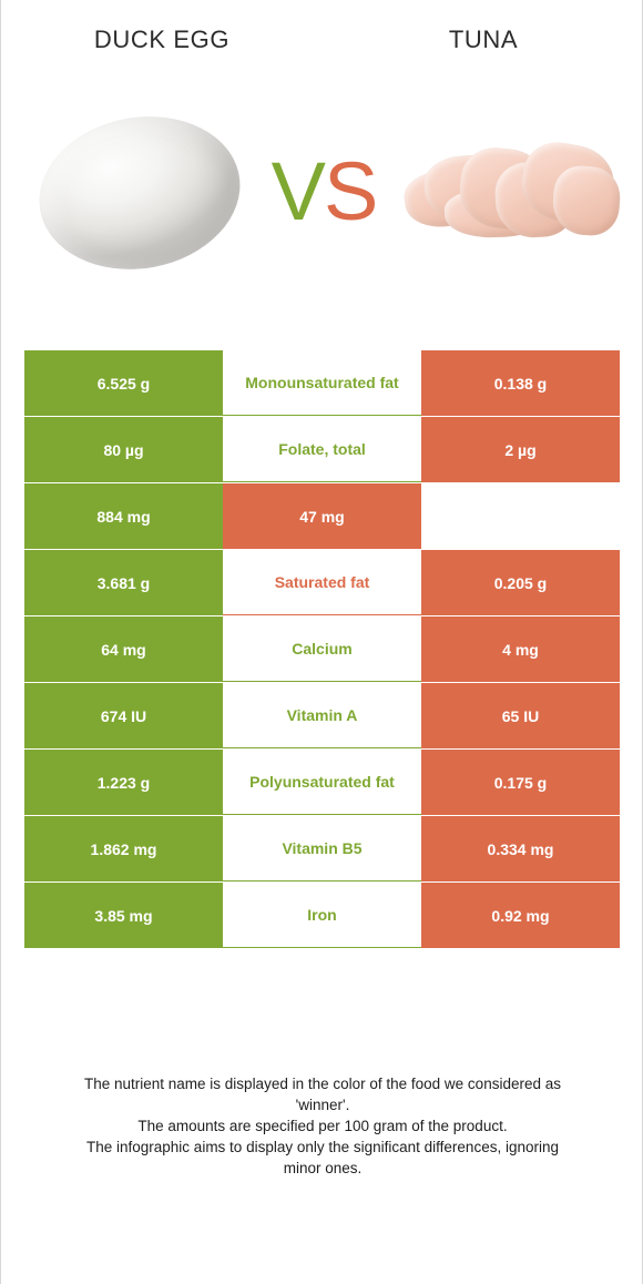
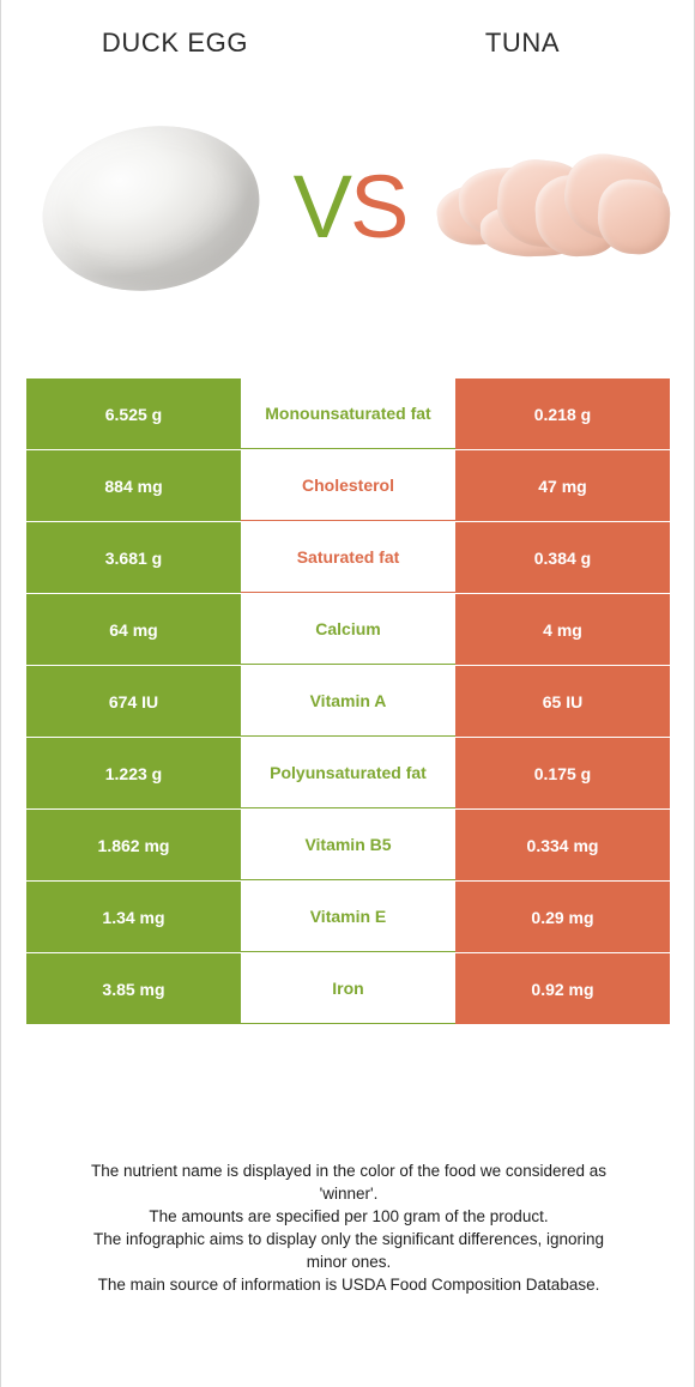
  DUCK EGG
  TUNA
  V
  S
  6.525 g
  Monounsaturated fat
- 0.138 g
+ 0.218 g
- 80 µg
- Folate, total
- 2 µg
  884 mg
+ Cholesterol
  47 mg
  3.681 g
  Saturated fat
- 0.205 g
+ 0.384 g
  64 mg
  Calcium
  4 mg
  674 IU
  Vitamin A
  65 IU
  1.223 g
  Polyunsaturated fat
  0.175 g
  1.862 mg
  Vitamin B5
  0.334 mg
+ 1.34 mg
+ Vitamin E
+ 0.29 mg
  3.85 mg
  Iron
  0.92 mg
  The nutrient name is displayed in the color of the food we considered as
  'winner'.
  The amounts are specified per 100 gram of the product.
  The infographic aims to display only the significant differences, ignoring
  minor ones.
+ The main source of information is USDA Food Composition Database.
